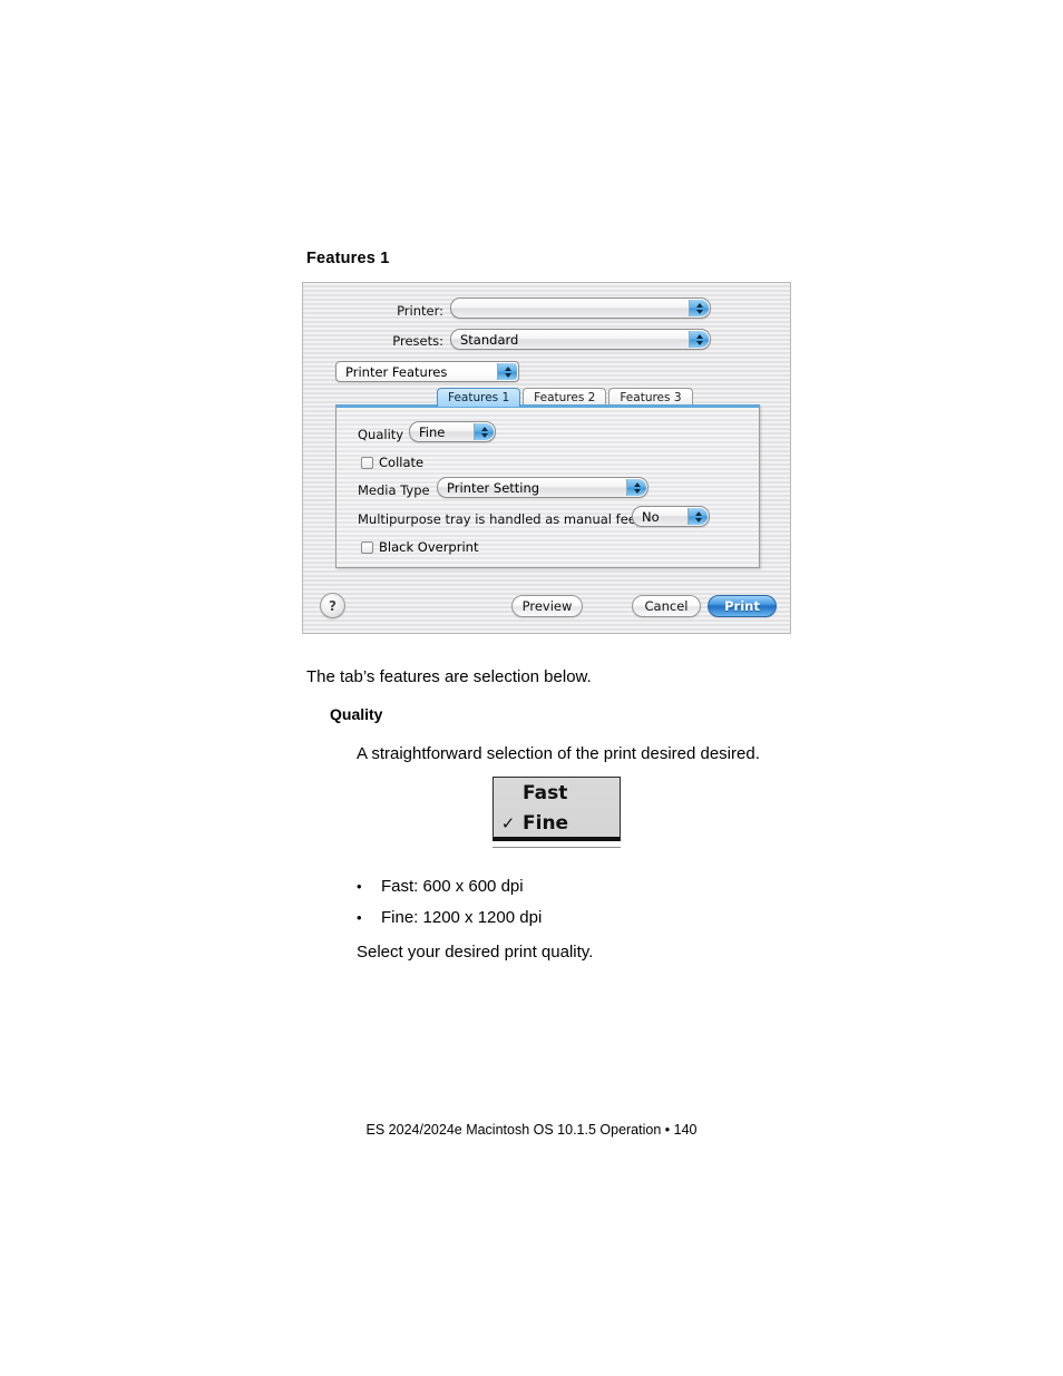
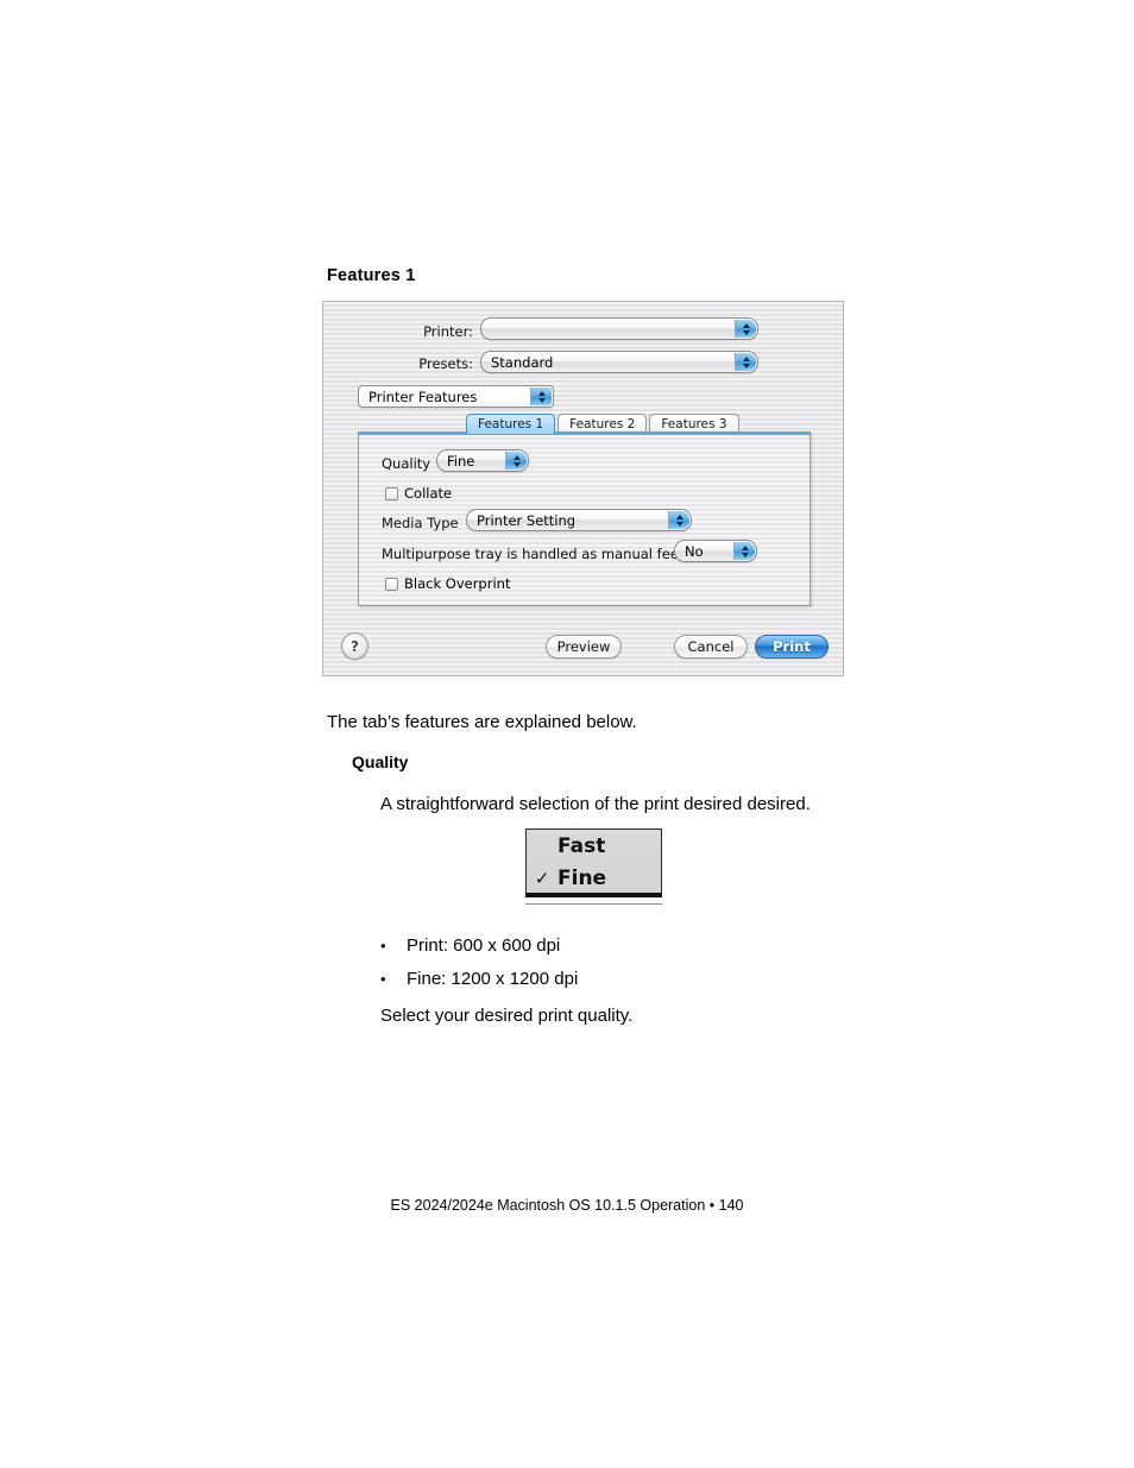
  Features 1
  Printer:
  Presets:
  Standard
  Printer Features
  Features 1
  Features 2
  Features 3
  Quality
  Fine
  Collate
  Media Type
  Printer Setting
  Multipurpose tray is handled as manual fe
  No
  Black Overprint
  ?
  Preview
  Cancel
  Print
- The tab’s features are selection below.
+ The tab’s features are explained below.
  Quality
  A straightforward selection of the print desired desired.
  Fast
  ✓
  Fine
  •
- Fast: 600 x 600 dpi
+ Print: 600 x 600 dpi
  •
  Fine: 1200 x 1200 dpi
  Select your desired print quality.
  ES 2024/2024e Macintosh OS 10.1.5 Operation • 140
